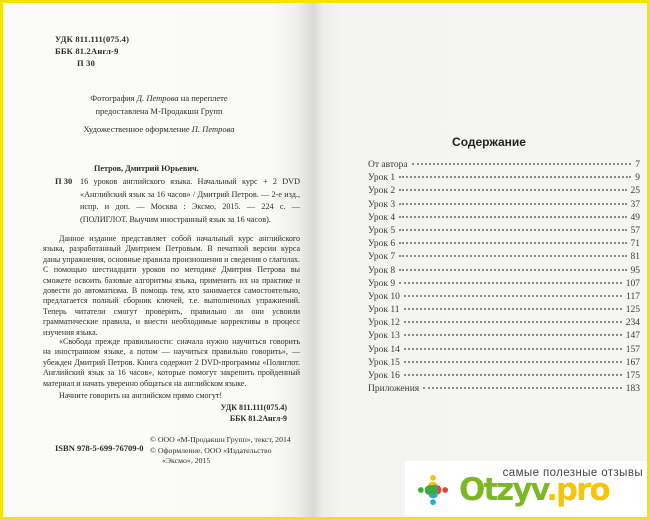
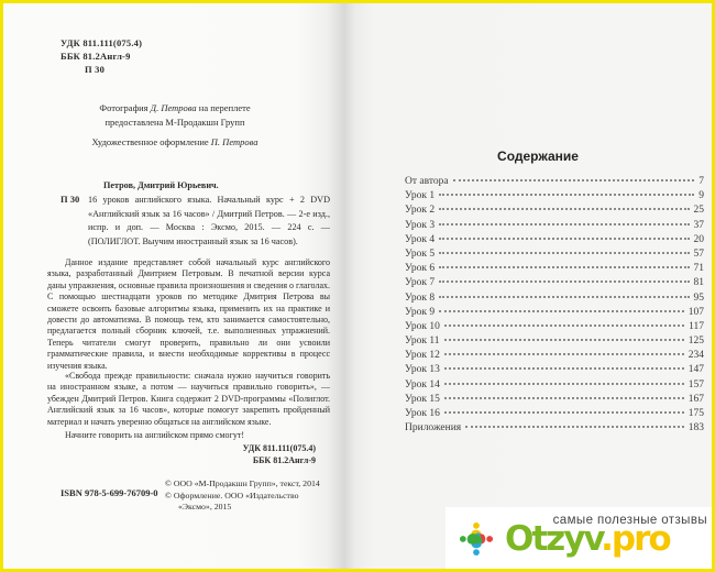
  УДК 811.111(075.4)
  ББК 81.2Англ-9
  П 30
  Фотография Д. Петрова на переплете
  предоставлена М-Продакшн Групп
  Художественное оформление П. Петрова
  П 30
  Петров, Дмитрий Юрьевич.
  16 уроков английского языка. Начальный курс + 2 DVD «Английский язык за 16 часов» / Дмитрий Петров. — 2-е изд., испр. и доп. — Москва : Эксмо, 2015. — 224 с. — (ПОЛИГЛОТ. Выучим иностранный язык за 16 часов).
  Данное издание представляет собой начальный курс английского языка, разработанный Дмитрием Петровым. В печатной версии курса даны упражнения, основные правила произношения и сведения о глаголах. С помощью шестнадцати уроков по методике Дмитрия Петрова вы сможете освоить базовые алгоритмы языка, применить их на практике и довести до автоматизма. В помощь тем, кто занимается самостоятельно, предлагается полный сборник ключей, т.е. выполненных упражнений. Теперь читатели смогут проверить, правильно ли они усвоили грамматические правила, и внести необходимые коррективы в процесс изучения языка.
  «Свобода прежде правильности: сначала нужно научиться говорить на иностранном языке, а потом — научиться правильно говорить», — убежден Дмитрий Петров. Книга содержит 2 DVD-программы «Полиглот. Английский язык за 16 часов», которые помогут закрепить пройденный материал и начать уверенно общаться на английском языке.
  Начните говорить на английском прямо смогут!
  УДК 811.111(075.4)
  ББК 81.2Англ-9
  ISBN 978-5-699-76709-0
  © ООО «М-Продакшн Групп», текст, 2014
  © Оформление. ООО «Издательство
  «Эксмо», 2015
  Содержание
  От автора
  7
  Урок 1
  9
  Урок 2
  25
  Урок 3
  37
  Урок 4
- 49
+ 20
  Урок 5
  57
  Урок 6
  71
  Урок 7
  81
  Урок 8
  95
  Урок 9
  107
  Урок 10
  117
  Урок 11
  125
  Урок 12
  234
  Урок 13
  147
  Урок 14
  157
  Урок 15
  167
  Урок 16
  175
  Приложения
  183
  самые полезные отзывы
  Otzyv.pro
